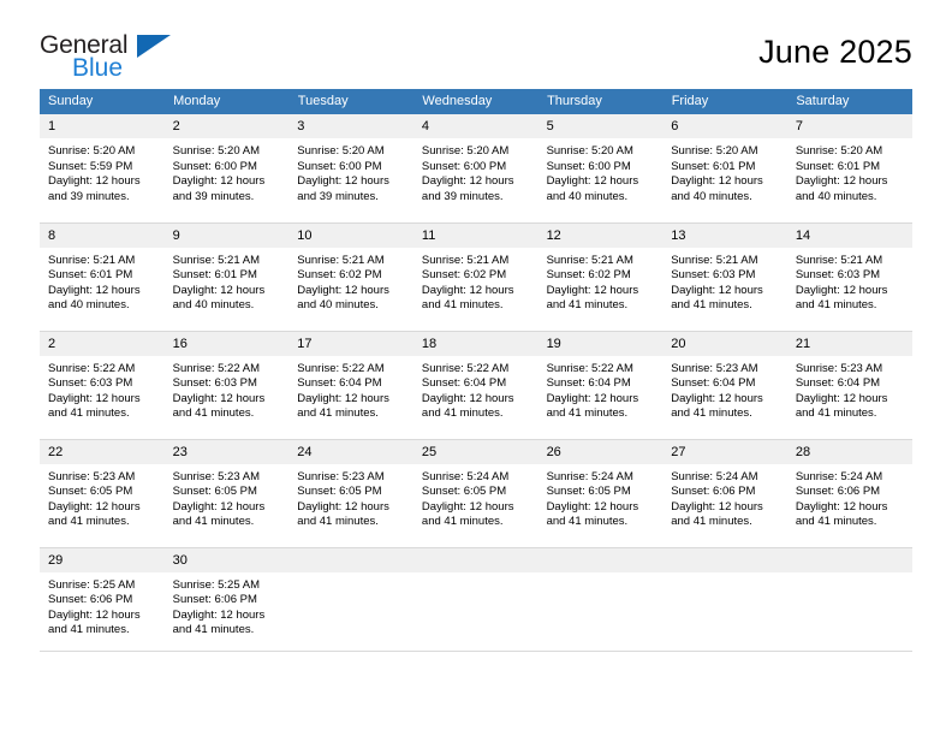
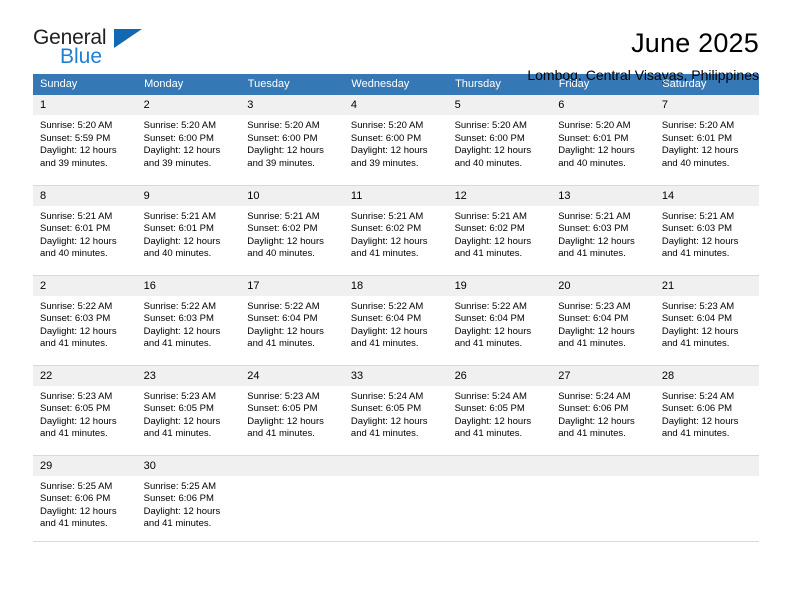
  General
  Blue
  June 2025
+ Lombog, Central Visayas, Philippines
  Sunday	Monday	Tuesday	Wednesday	Thursday	Friday	Saturday
  1Sunrise: 5:20 AMSunset: 5:59 PMDaylight: 12 hoursand 39 minutes.	2Sunrise: 5:20 AMSunset: 6:00 PMDaylight: 12 hoursand 39 minutes.	3Sunrise: 5:20 AMSunset: 6:00 PMDaylight: 12 hoursand 39 minutes.	4Sunrise: 5:20 AMSunset: 6:00 PMDaylight: 12 hoursand 39 minutes.	5Sunrise: 5:20 AMSunset: 6:00 PMDaylight: 12 hoursand 40 minutes.	6Sunrise: 5:20 AMSunset: 6:01 PMDaylight: 12 hoursand 40 minutes.	7Sunrise: 5:20 AMSunset: 6:01 PMDaylight: 12 hoursand 40 minutes.
  8Sunrise: 5:21 AMSunset: 6:01 PMDaylight: 12 hoursand 40 minutes.	9Sunrise: 5:21 AMSunset: 6:01 PMDaylight: 12 hoursand 40 minutes.	10Sunrise: 5:21 AMSunset: 6:02 PMDaylight: 12 hoursand 40 minutes.	11Sunrise: 5:21 AMSunset: 6:02 PMDaylight: 12 hoursand 41 minutes.	12Sunrise: 5:21 AMSunset: 6:02 PMDaylight: 12 hoursand 41 minutes.	13Sunrise: 5:21 AMSunset: 6:03 PMDaylight: 12 hoursand 41 minutes.	14Sunrise: 5:21 AMSunset: 6:03 PMDaylight: 12 hoursand 41 minutes.
  2Sunrise: 5:22 AMSunset: 6:03 PMDaylight: 12 hoursand 41 minutes.	16Sunrise: 5:22 AMSunset: 6:03 PMDaylight: 12 hoursand 41 minutes.	17Sunrise: 5:22 AMSunset: 6:04 PMDaylight: 12 hoursand 41 minutes.	18Sunrise: 5:22 AMSunset: 6:04 PMDaylight: 12 hoursand 41 minutes.	19Sunrise: 5:22 AMSunset: 6:04 PMDaylight: 12 hoursand 41 minutes.	20Sunrise: 5:23 AMSunset: 6:04 PMDaylight: 12 hoursand 41 minutes.	21Sunrise: 5:23 AMSunset: 6:04 PMDaylight: 12 hoursand 41 minutes.
- 22Sunrise: 5:23 AMSunset: 6:05 PMDaylight: 12 hoursand 41 minutes.	23Sunrise: 5:23 AMSunset: 6:05 PMDaylight: 12 hoursand 41 minutes.	24Sunrise: 5:23 AMSunset: 6:05 PMDaylight: 12 hoursand 41 minutes.	25Sunrise: 5:24 AMSunset: 6:05 PMDaylight: 12 hoursand 41 minutes.	26Sunrise: 5:24 AMSunset: 6:05 PMDaylight: 12 hoursand 41 minutes.	27Sunrise: 5:24 AMSunset: 6:06 PMDaylight: 12 hoursand 41 minutes.	28Sunrise: 5:24 AMSunset: 6:06 PMDaylight: 12 hoursand 41 minutes.
+ 22Sunrise: 5:23 AMSunset: 6:05 PMDaylight: 12 hoursand 41 minutes.	23Sunrise: 5:23 AMSunset: 6:05 PMDaylight: 12 hoursand 41 minutes.	24Sunrise: 5:23 AMSunset: 6:05 PMDaylight: 12 hoursand 41 minutes.	33Sunrise: 5:24 AMSunset: 6:05 PMDaylight: 12 hoursand 41 minutes.	26Sunrise: 5:24 AMSunset: 6:05 PMDaylight: 12 hoursand 41 minutes.	27Sunrise: 5:24 AMSunset: 6:06 PMDaylight: 12 hoursand 41 minutes.	28Sunrise: 5:24 AMSunset: 6:06 PMDaylight: 12 hoursand 41 minutes.
  29Sunrise: 5:25 AMSunset: 6:06 PMDaylight: 12 hoursand 41 minutes.	30Sunrise: 5:25 AMSunset: 6:06 PMDaylight: 12 hoursand 41 minutes.
